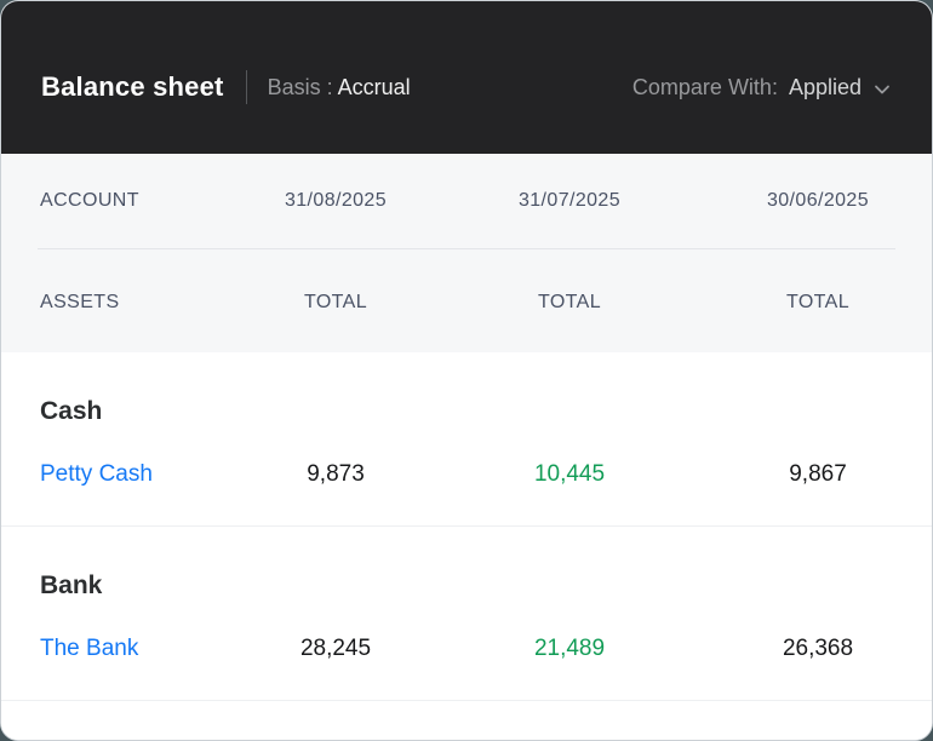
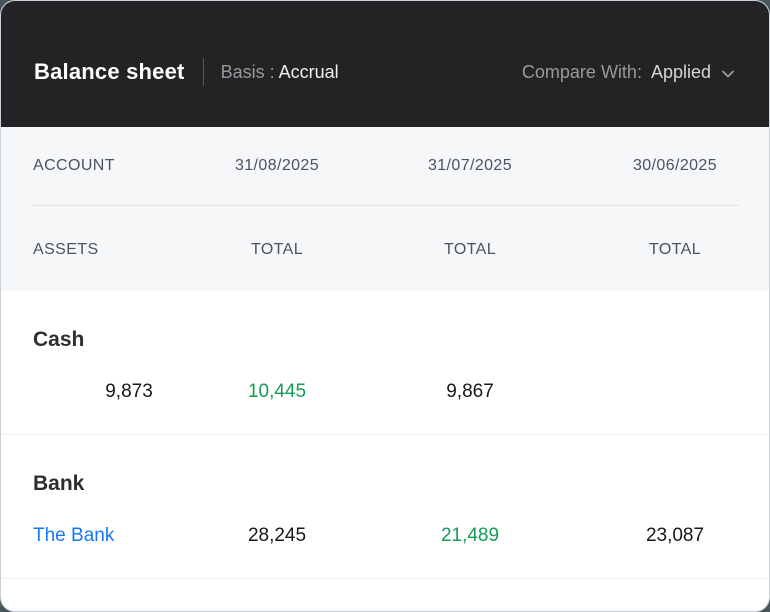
  Balance sheet
  Basis : Accrual
  Compare With:
  Applied
  ACCOUNT
  31/08/2025
  31/07/2025
  30/06/2025
  ASSETS
  TOTAL
  TOTAL
  TOTAL
  Cash
- Petty Cash
  9,873
  10,445
  9,867
  Bank
  The Bank
  28,245
  21,489
- 26,368
+ 23,087
